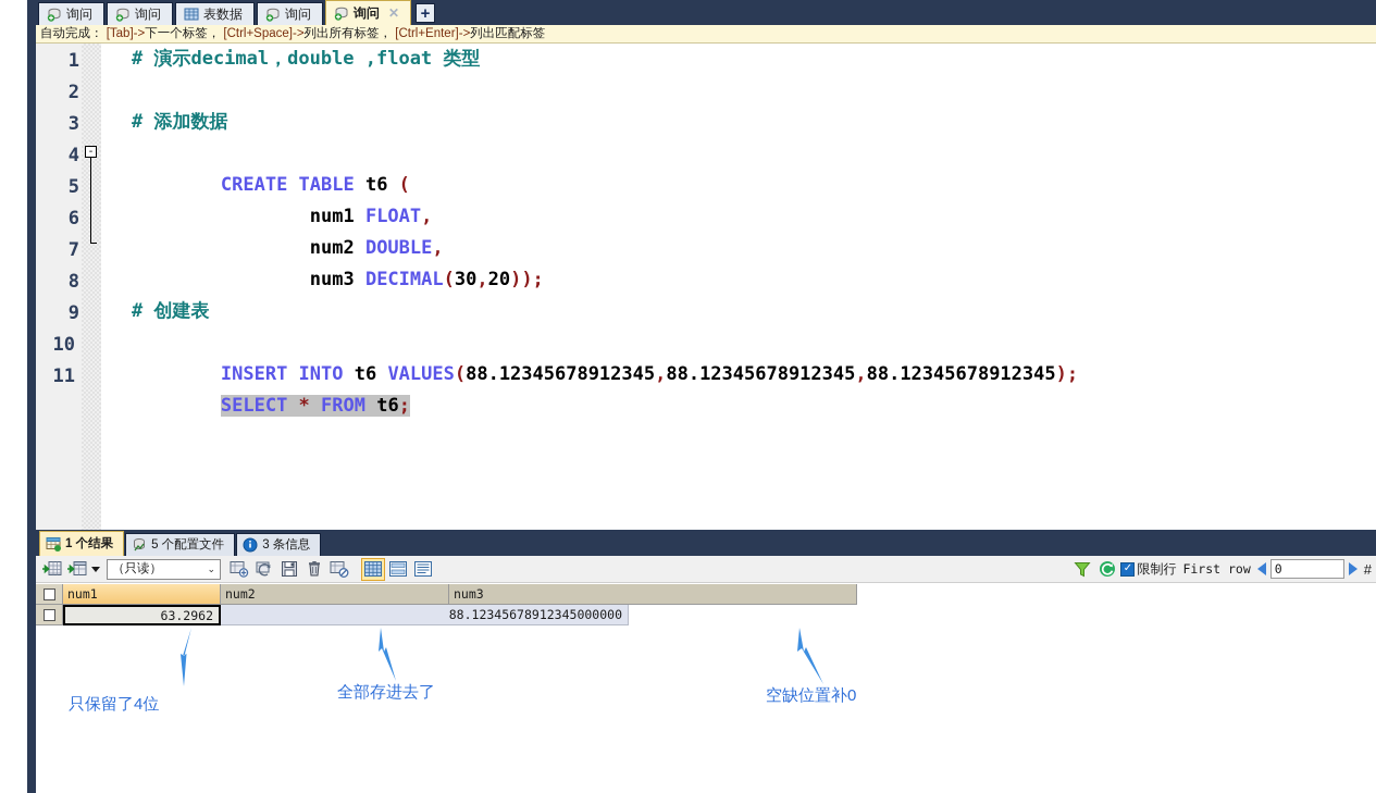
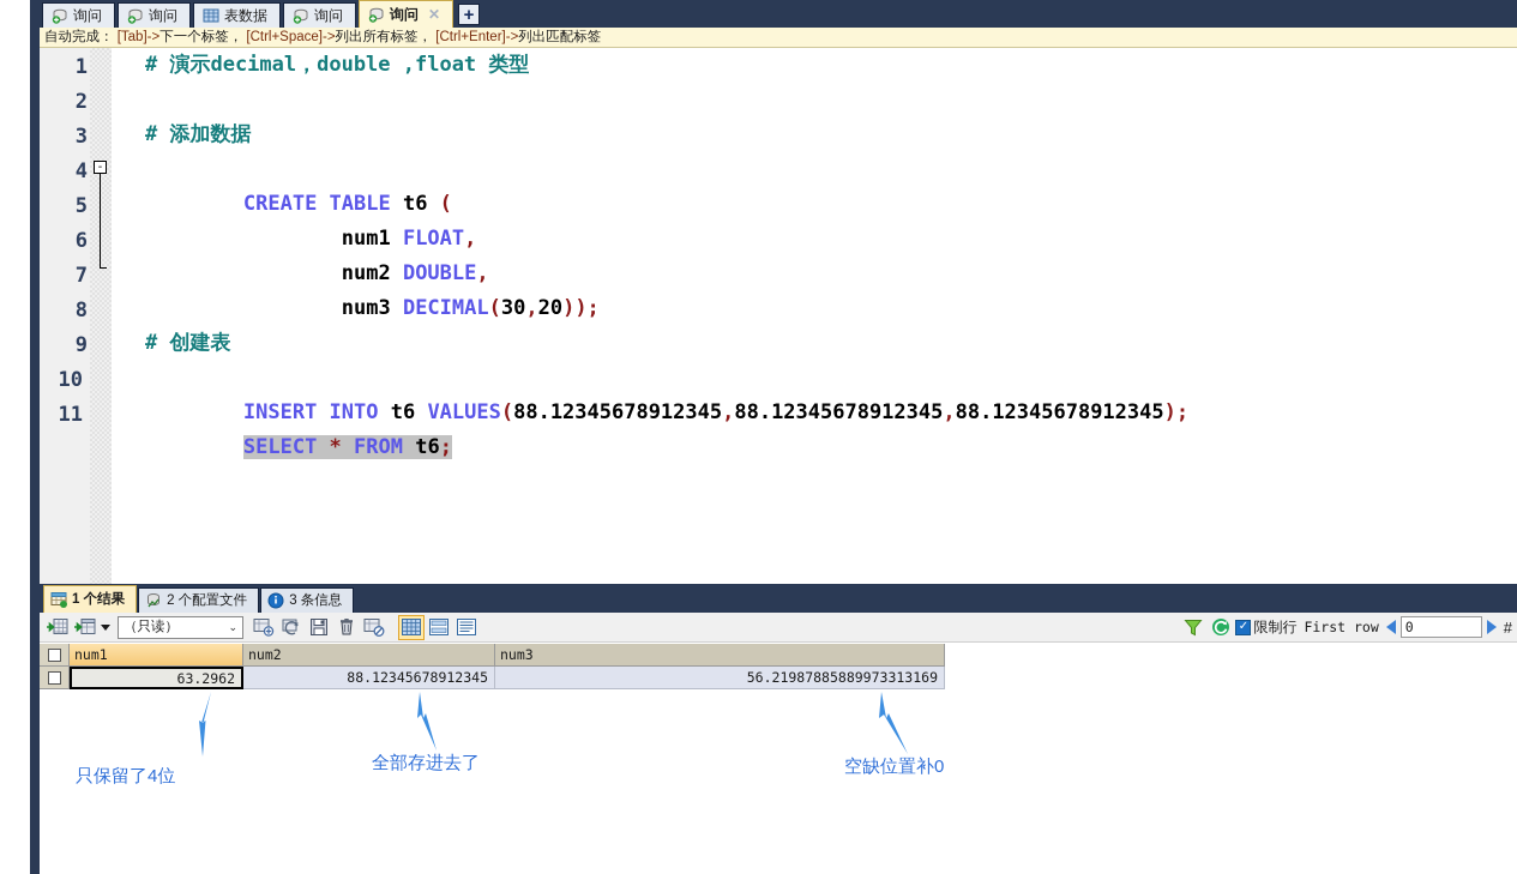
  询问
  询问
  表数据
  询问
  询问
  ✕
  +
  自动完成：
  [Tab]
  ->
  下一个标签，
  [Ctrl+Space]
  ->
  列出所有标签，
  [Ctrl+Enter]
  ->
  列出匹配标签
  1
  2
  3
  4
  5
  6
  7
  8
  9
  10
  11
  -
  # 演示decimal，double ,float 类型
  # 添加数据
  CREATE TABLE t6 (
  num1 FLOAT,
  num2 DOUBLE,
  num3 DECIMAL(30,20));
  # 创建表
  INSERT INTO t6 VALUES(88.12345678912345,88.12345678912345,88.12345678912345);
  SELECT * FROM t6;
  1 个结果
- 5 个配置文件
+ 2 个配置文件
  3 条信息
  （只读）
  ⌄
  ✓
  限制行
  First row
  0
  #
  num1
  num2
  num3
  63.2962
+ 88.12345678912345
- 88.12345678912345000000
+ 56.21987885889973313169
  只保留了4位
  全部存进去了
  空缺位置补0
